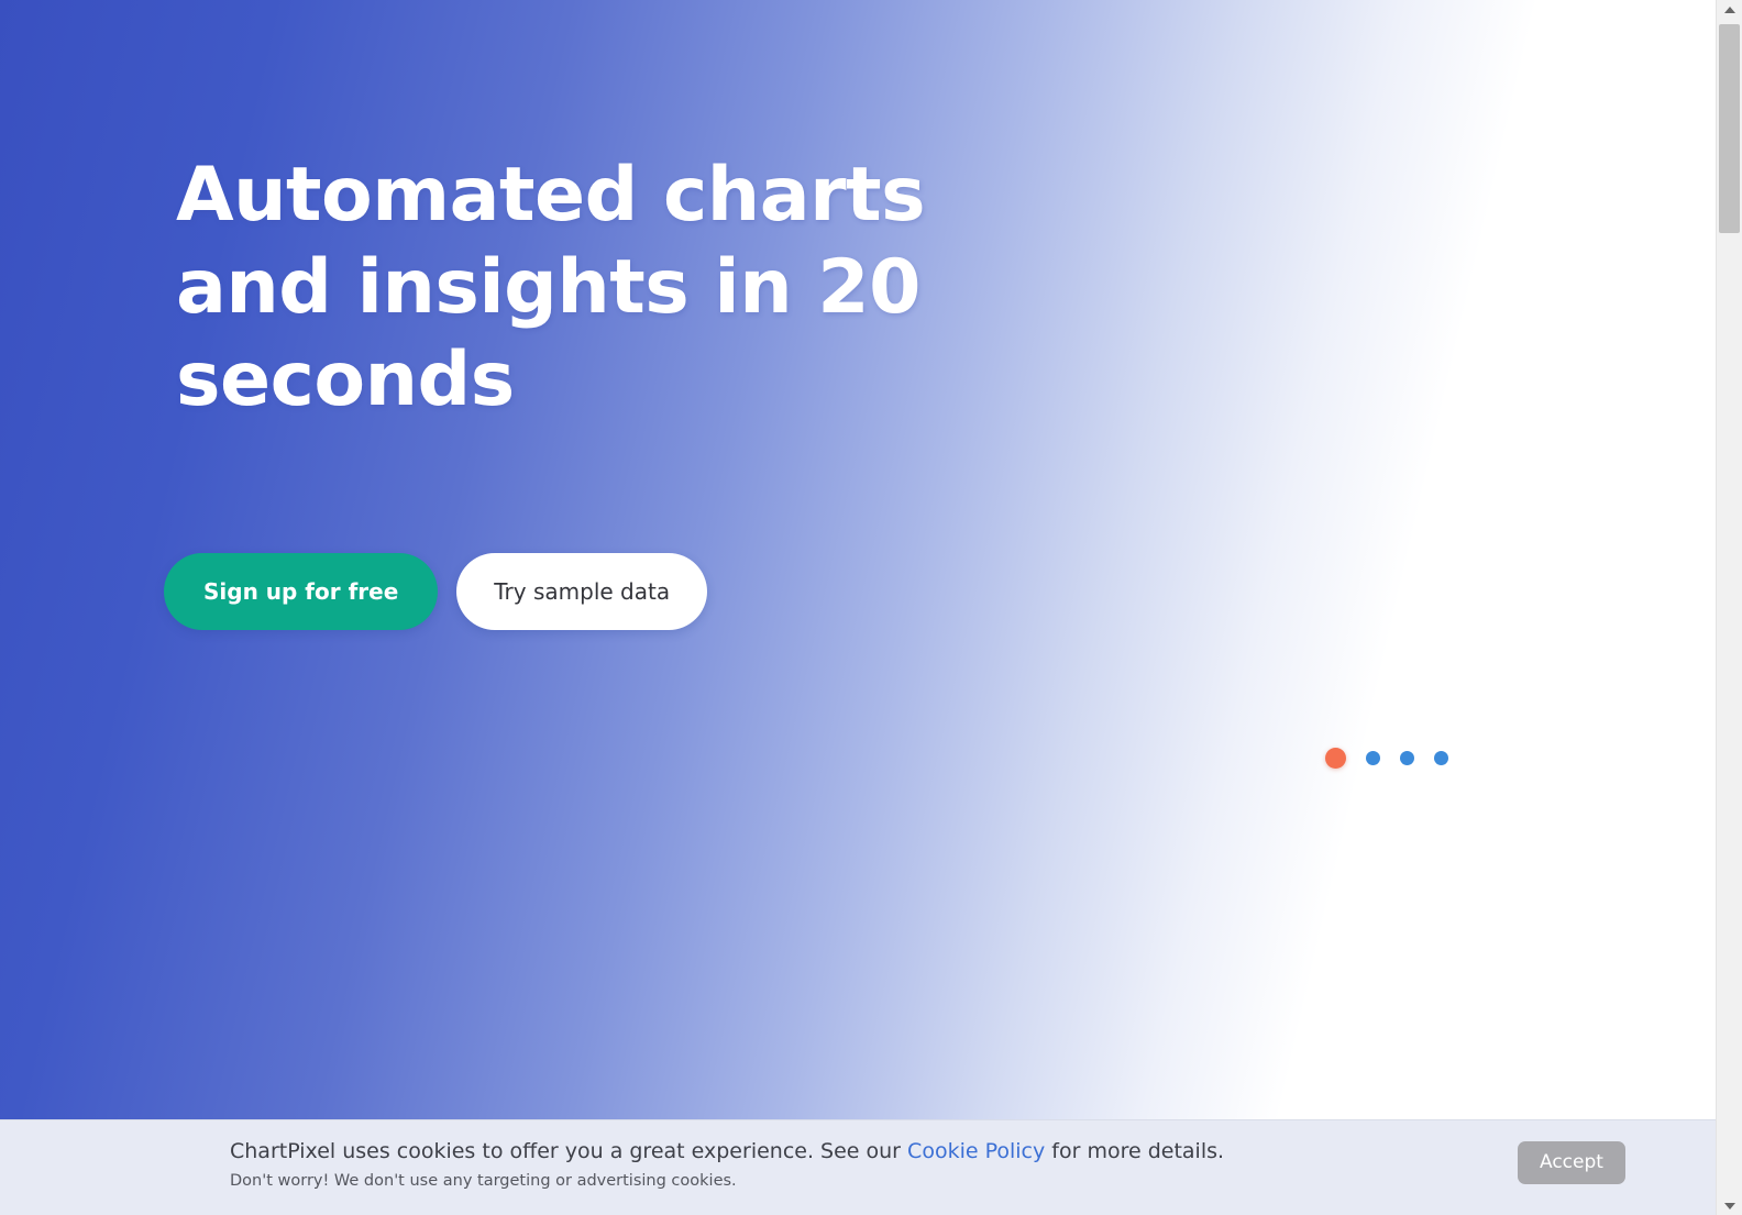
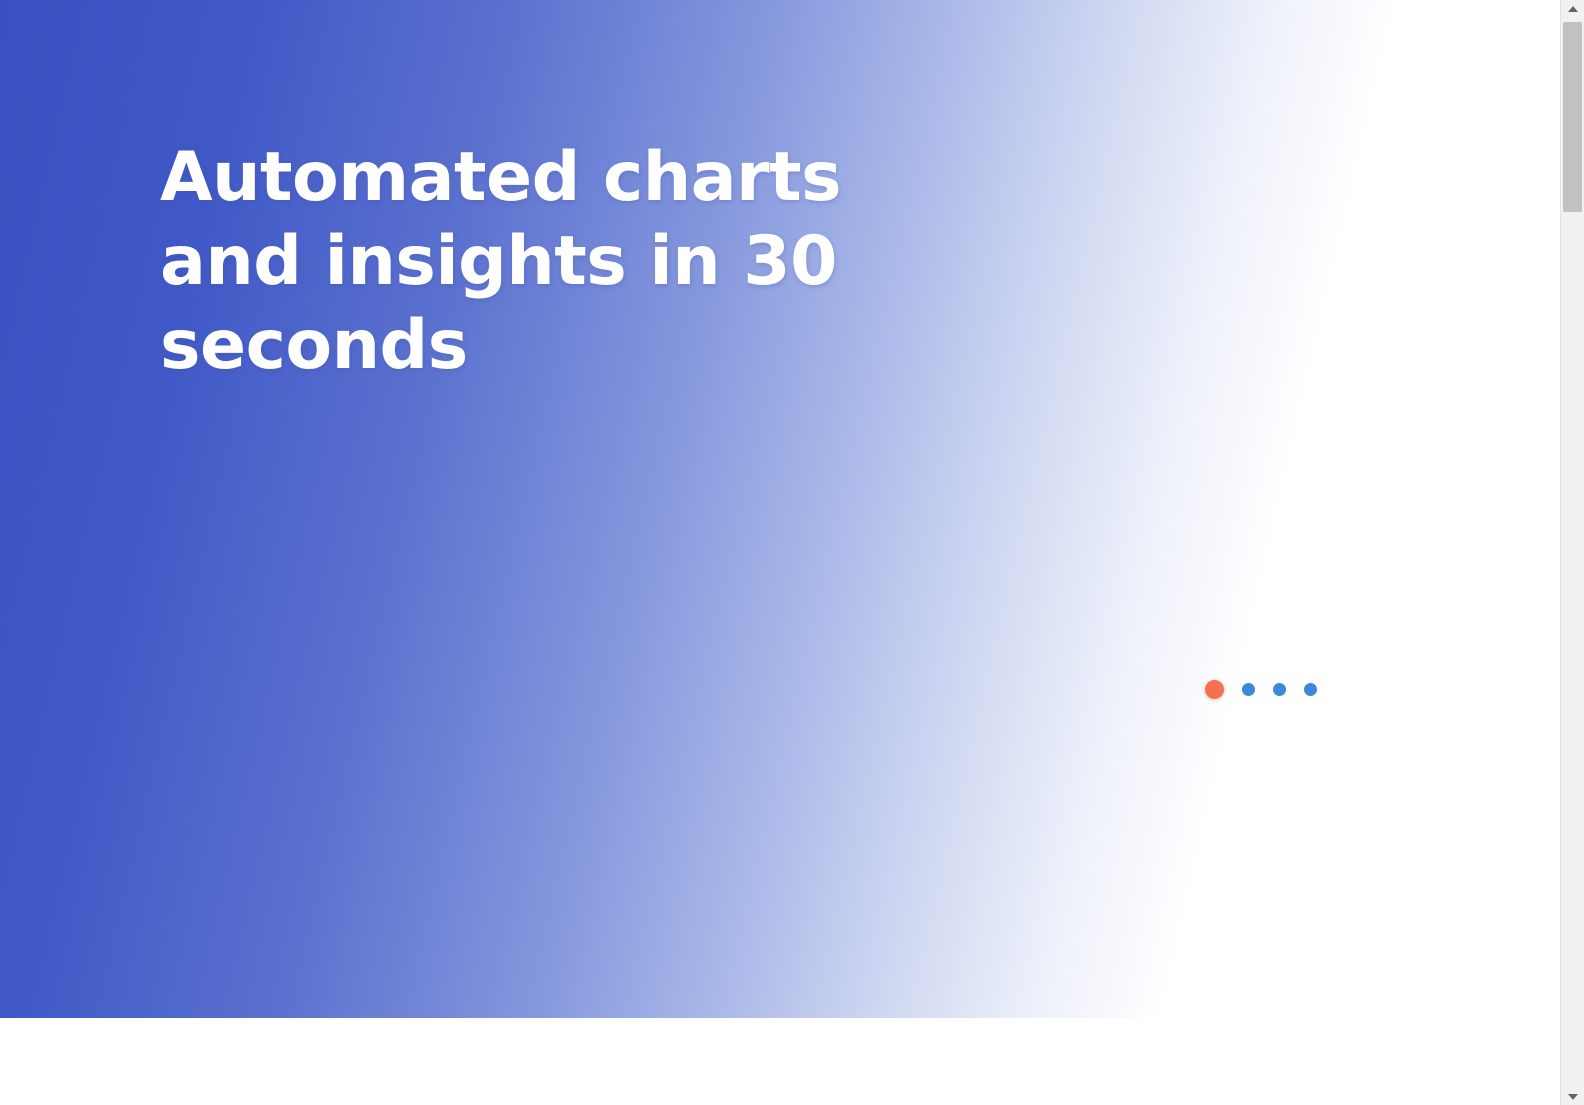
- Automated charts and insights in 20 seconds
+ Automated charts and insights in 30 seconds
- Sign up for free
- Try sample data
- ChartPixel uses cookies to offer you a great experience. See our Cookie Policy for more details.
- Don't worry! We don't use any targeting or advertising cookies.
- Accept
